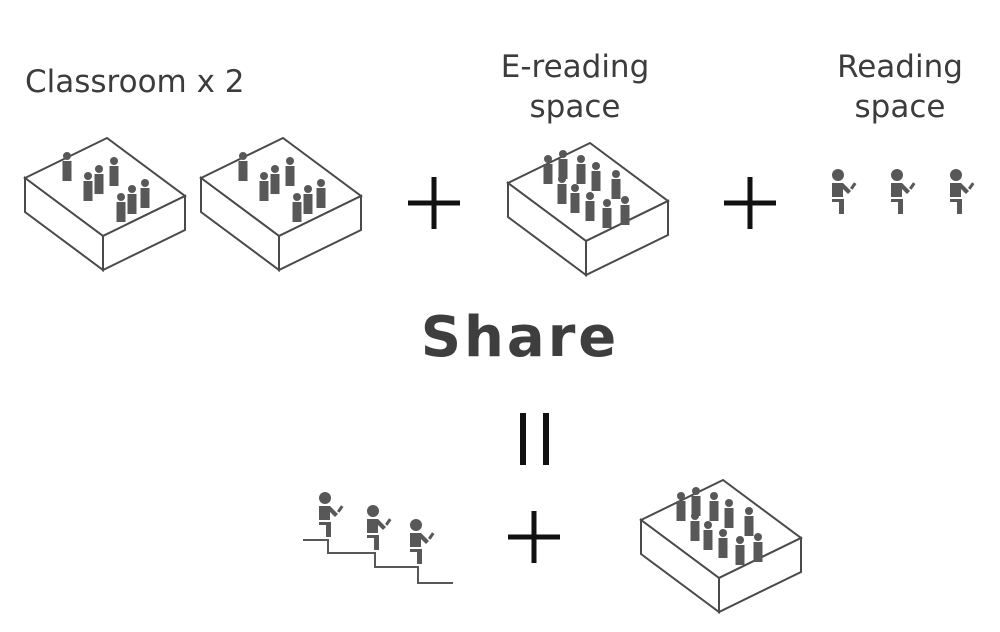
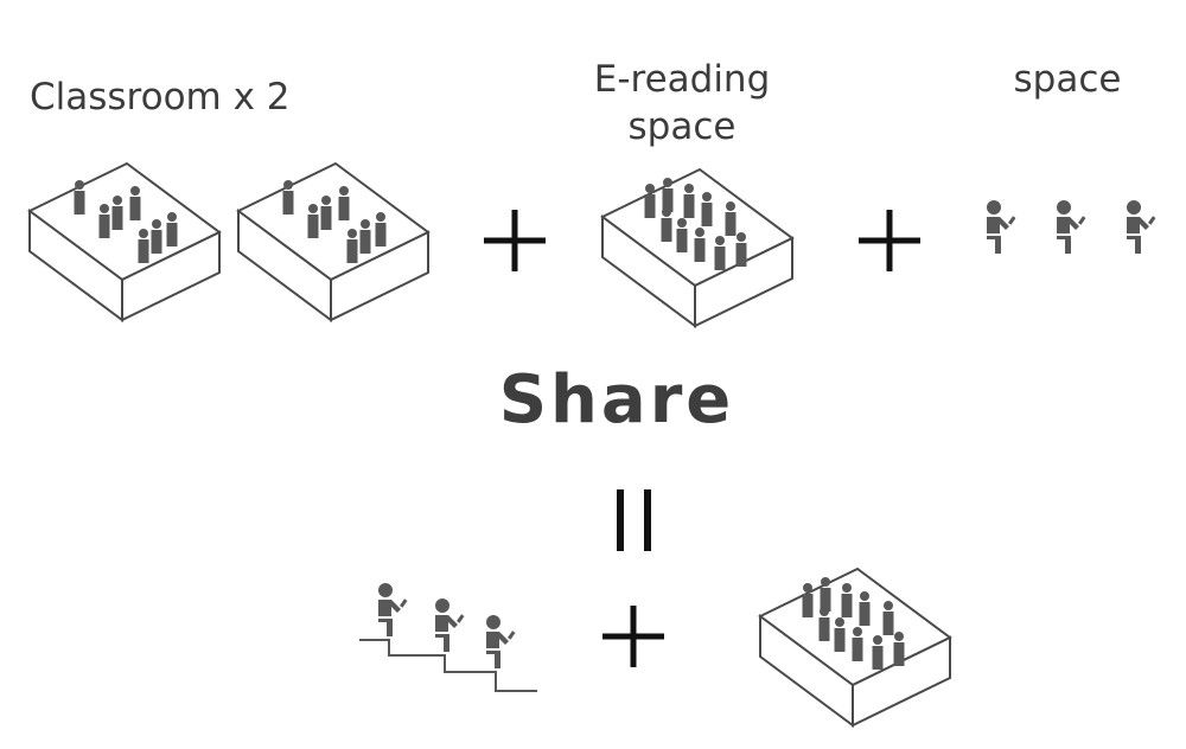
  Classroom x 2
  E-reading
  space
- Reading
  space
  Share
